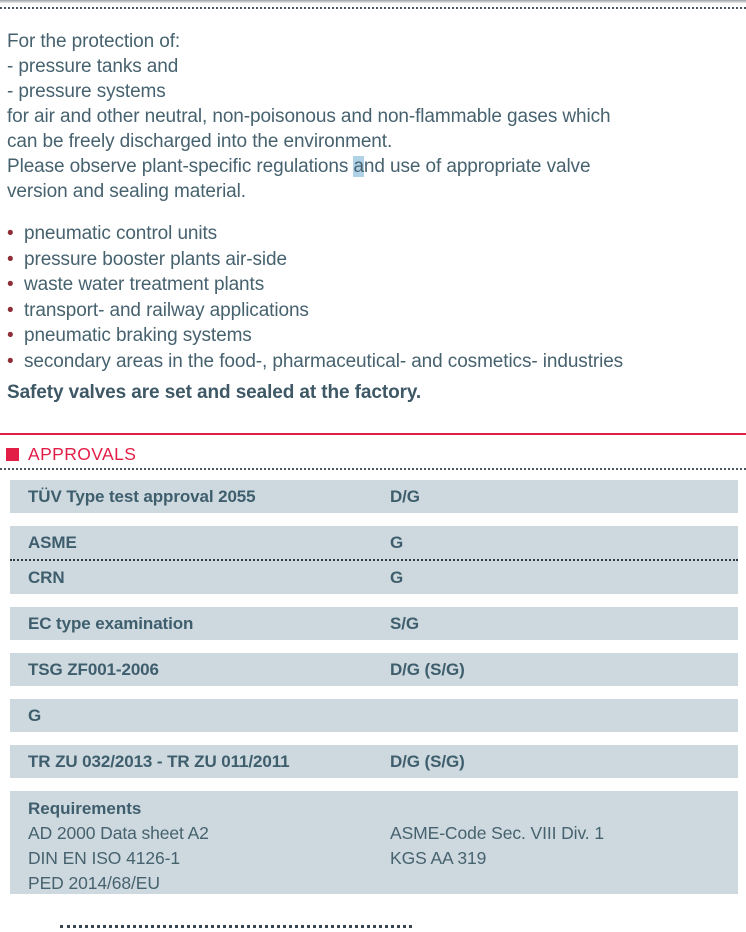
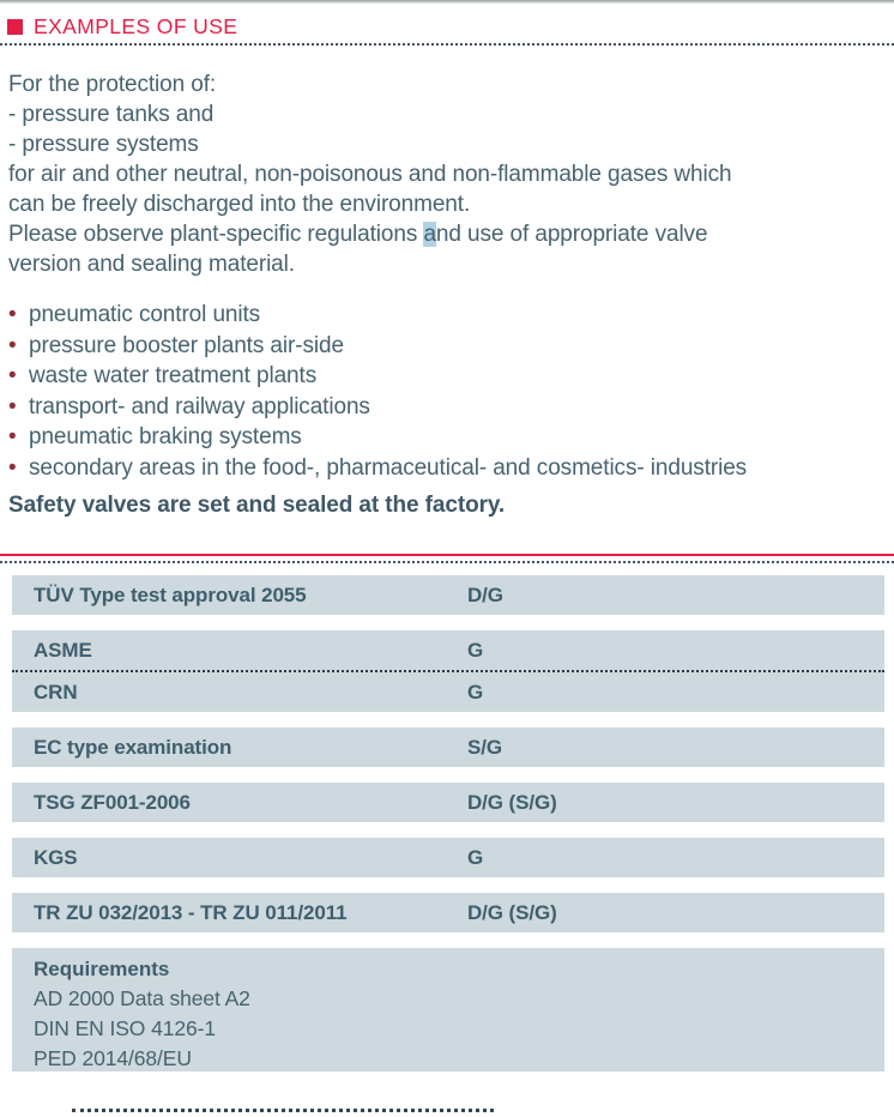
+ EXAMPLES OF USE
  For the protection of:
  - pressure tanks and
  - pressure systems
  for air and other neutral, non-poisonous and non-flammable gases which
  can be freely discharged into the environment.
  Please observe plant-specific regulations and use of appropriate valve
  version and sealing material.
  •
  pneumatic control units
  •
  pressure booster plants air-side
  •
  waste water treatment plants
  •
  transport- and railway applications
  •
  pneumatic braking systems
  •
  secondary areas in the food-, pharmaceutical- and cosmetics- industries
  Safety valves are set and sealed at the factory.
- APPROVALS
  TÜV Type test approval 2055
  D/G
  ASME
  G
  CRN
  G
  EC type examination
  S/G
  TSG ZF001-2006
  D/G (S/G)
+ KGS
  G
  TR ZU 032/2013 - TR ZU 011/2011
  D/G (S/G)
  Requirements
  AD 2000 Data sheet A2
  DIN EN ISO 4126-1
  PED 2014/68/EU
- ASME-Code Sec. VIII Div. 1
- KGS AA 319
